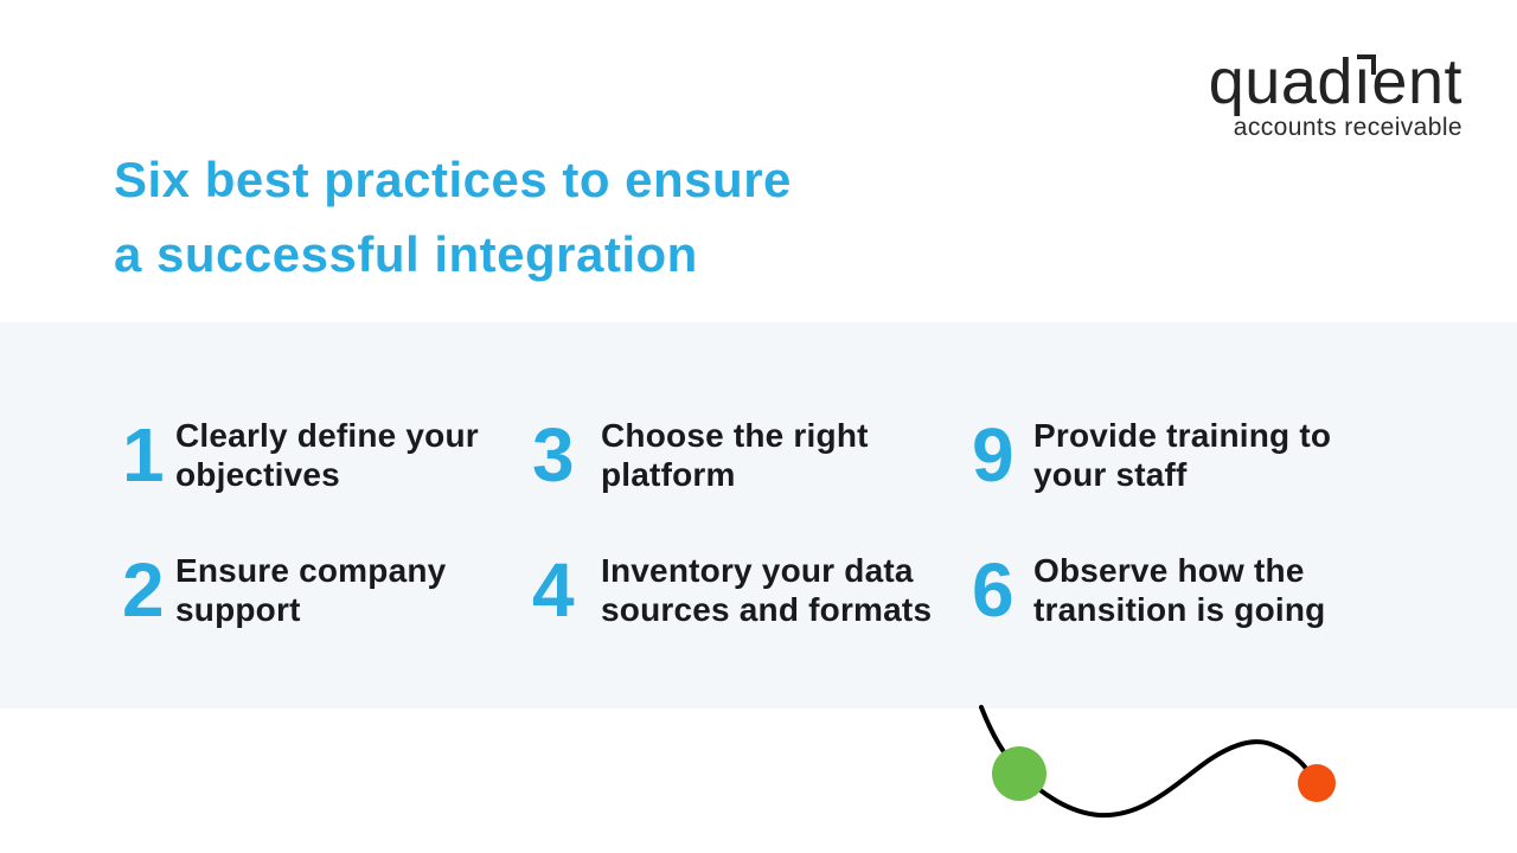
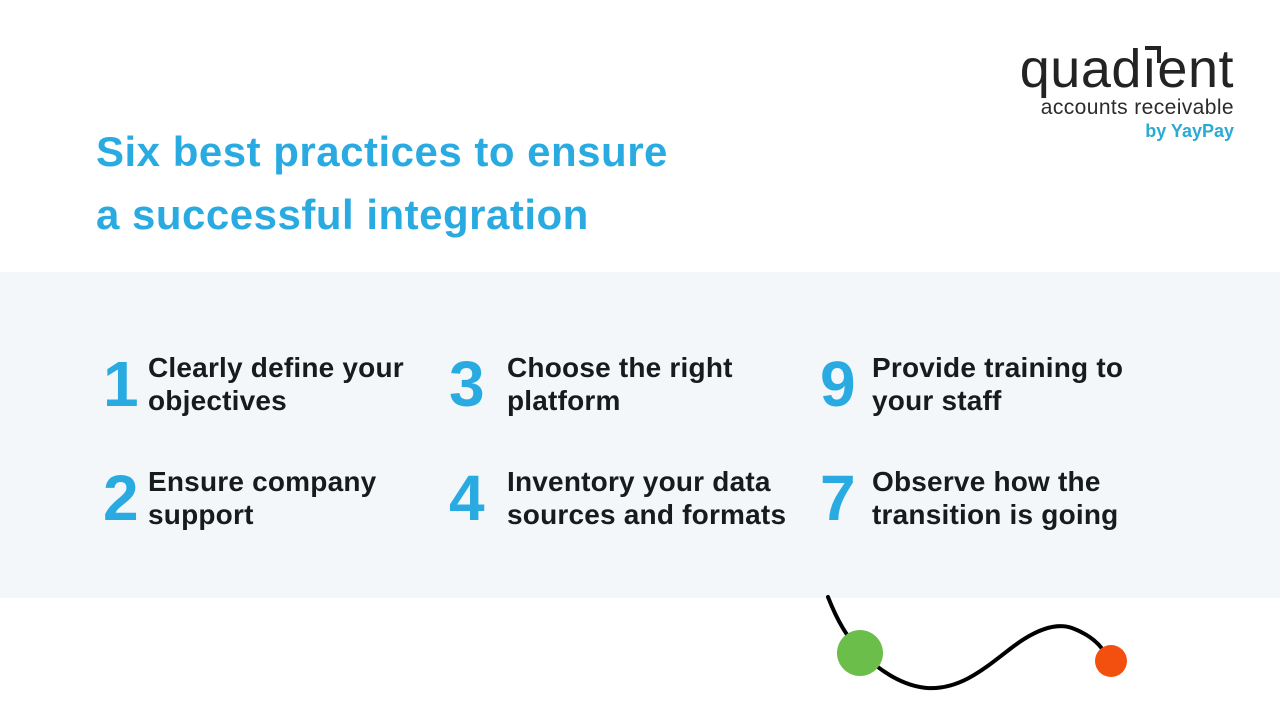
  quadıent
  accounts receivable
+ by YayPay
  Six best practices to ensure
  a successful integration
  1
  Clearly define your
  objectives
  2
  Ensure company
  support
  3
  Choose the right
  platform
  4
  Inventory your data
  sources and formats
  9
  Provide training to
  your staff
- 6
+ 7
  Observe how the
  transition is going
